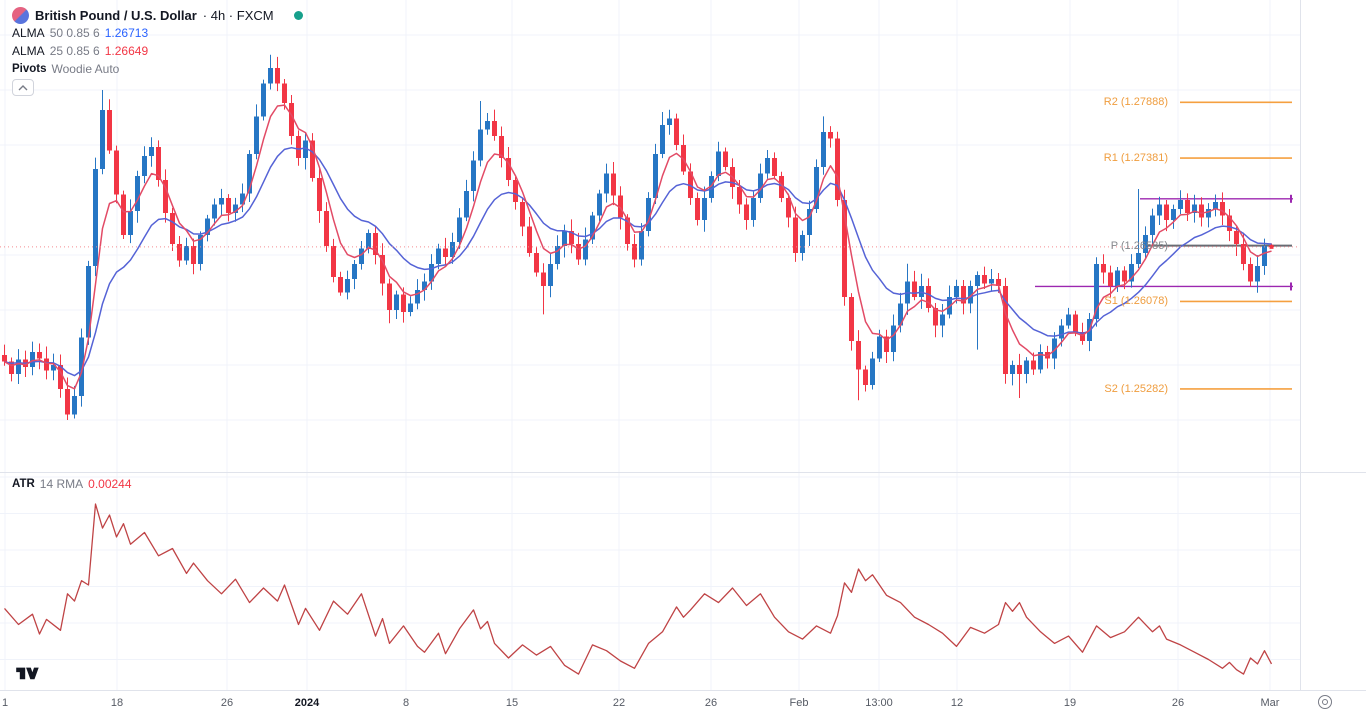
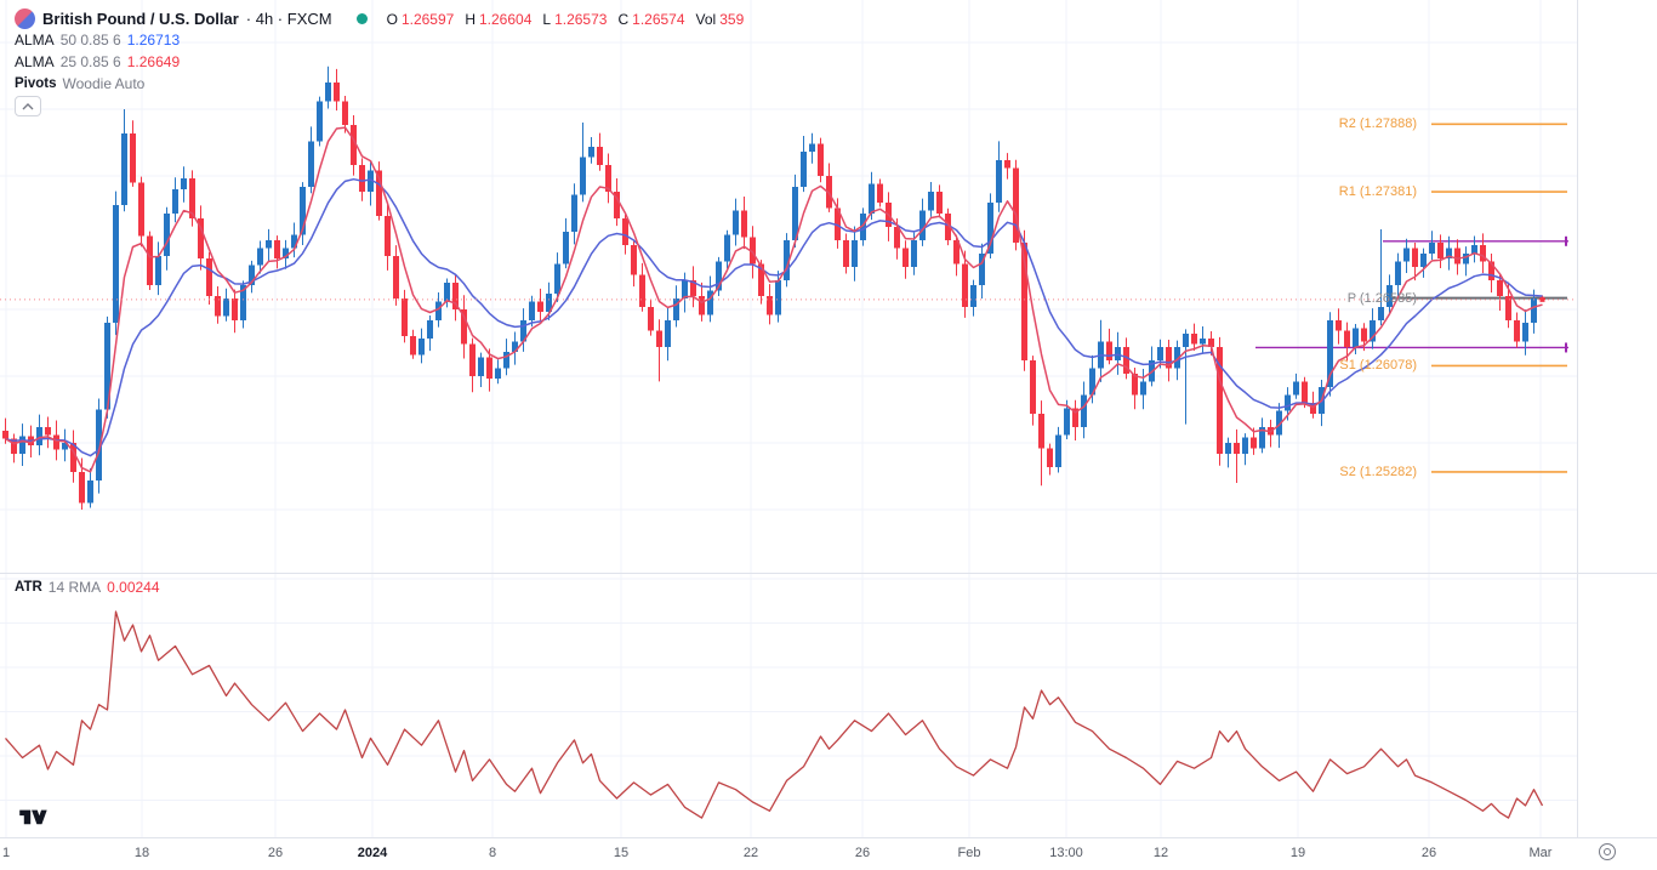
  British Pound / U.S. Dollar
  · 4h · FXCM
+ O
+ 1.26597
+ H
+ 1.26604
+ L
+ 1.26573
+ C
+ 1.26574
+ Vol
+ 359
  ALMA
  50 0.85 6
  1.26713
  ALMA
  25 0.85 6
  1.26649
  Pivots
  Woodie Auto
  ATR
  14 RMA
  0.00244
  R2 (1.27888)
  R1 (1.27381)
  P (1.26585)
  S1 (1.26078)
  S2 (1.25282)
  1
  18
  26
  2024
  8
  15
  22
  26
  Feb
  13:00
  12
  19
  26
  Mar
